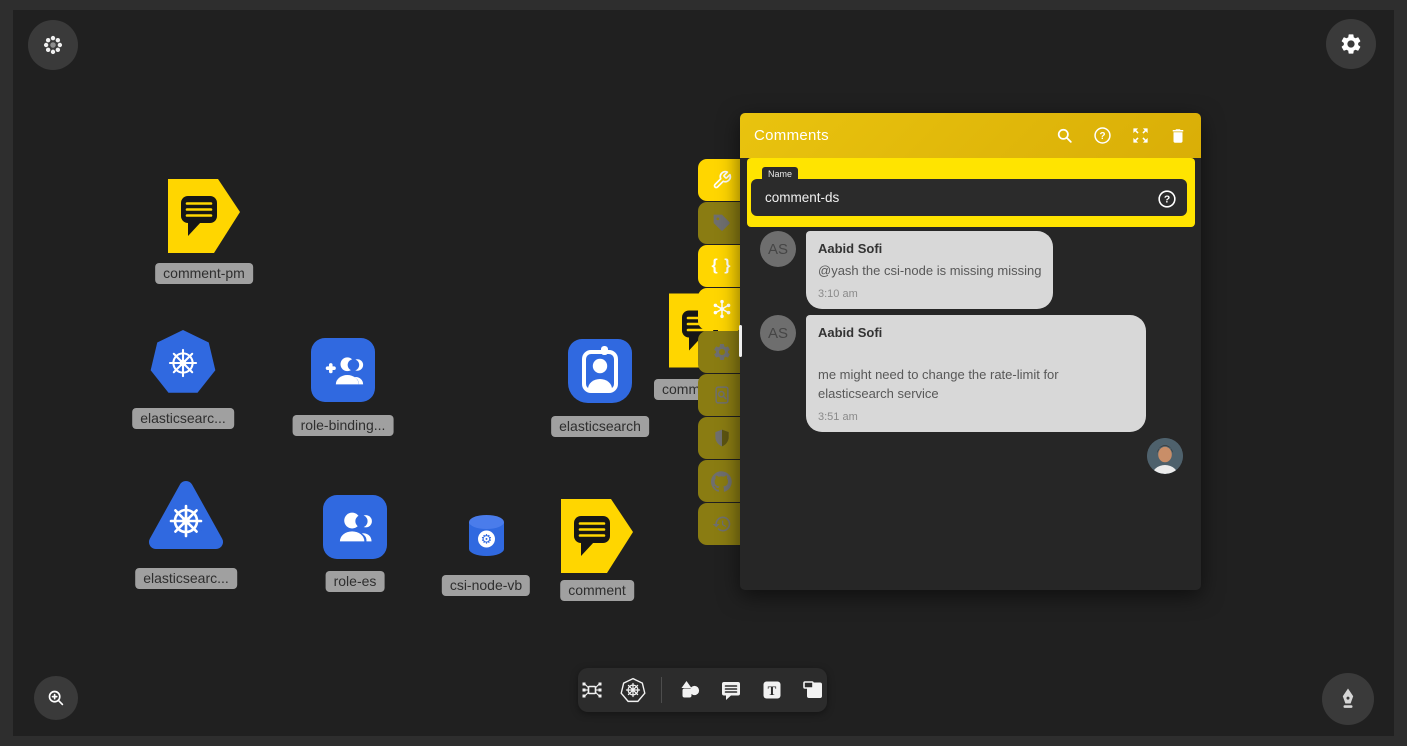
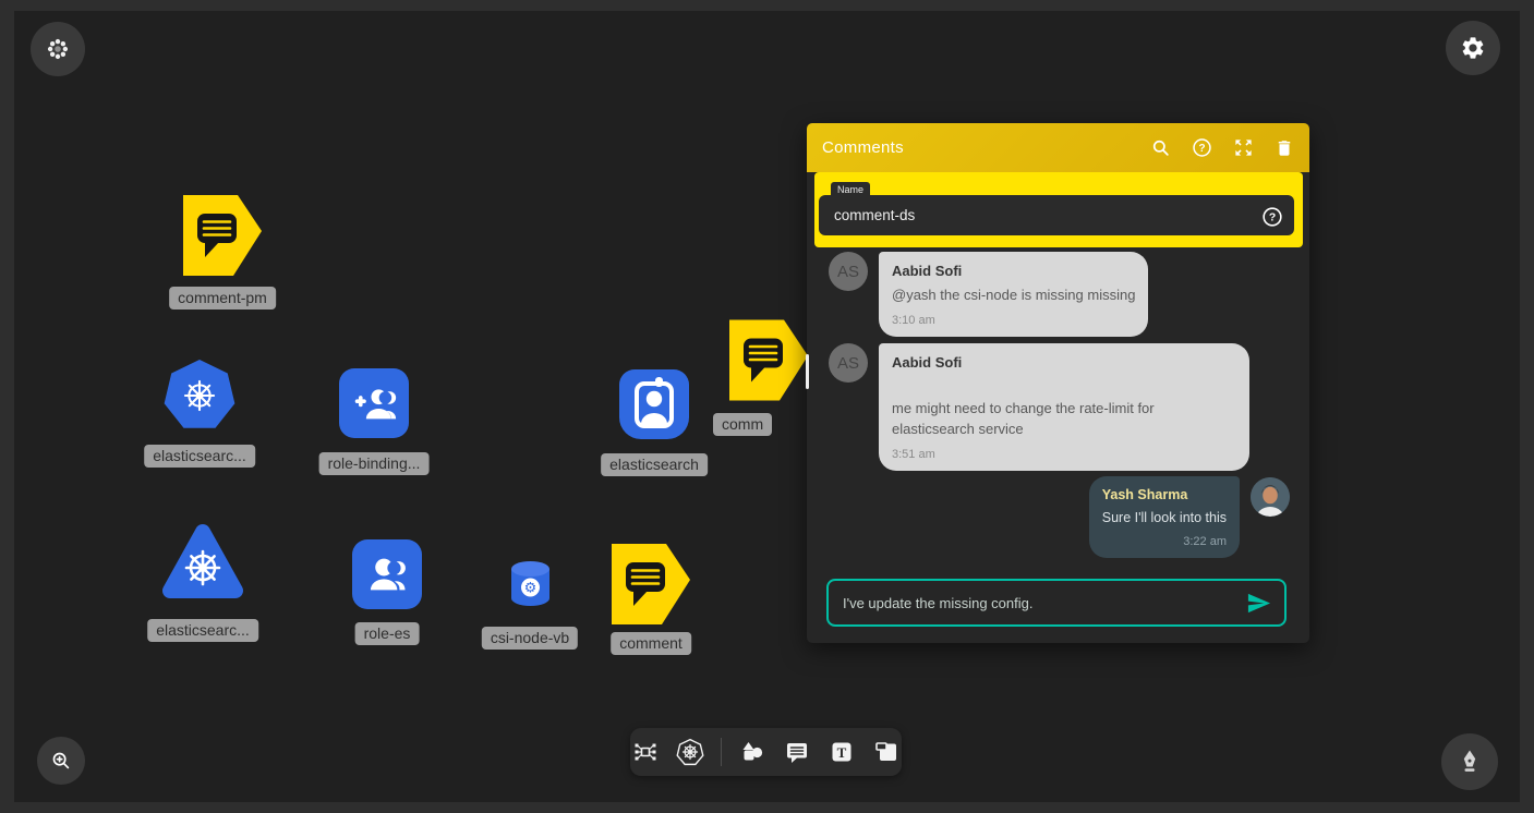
  comment-pm
  elasticsearc...
  role-binding...
  elasticsearch
  comm
  elasticsearc...
  role-es
  ⚙
  csi-node-vb
  comment
- { }
  T
  Comments
  ?
  Name
  comment-ds
  ?
  AS
  Aabid Sofi
  @yash the csi-node is missing missing
  3:10 am
  AS
  Aabid Sofi
  me might need to change the rate-limit for elasticsearch service
  3:51 am
+ Yash Sharma
+ Sure I'll look into this
+ 3:22 am
+ I've update the missing config.
